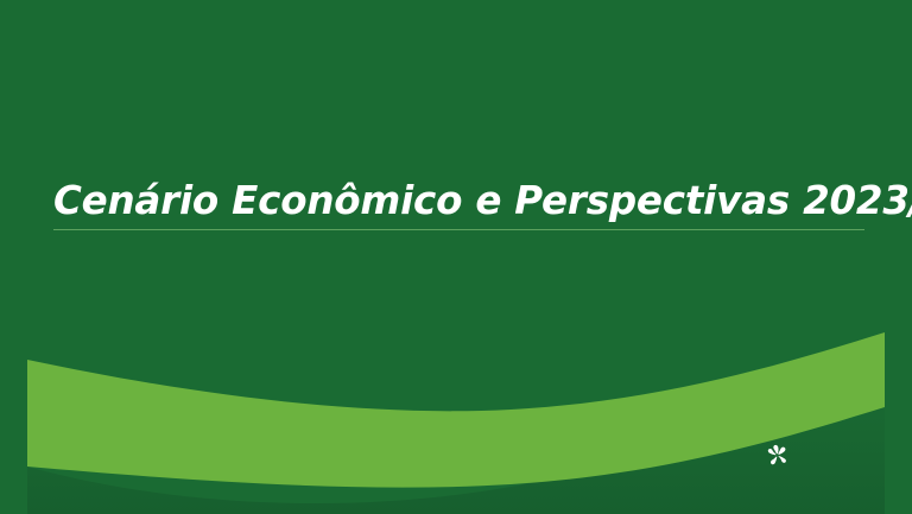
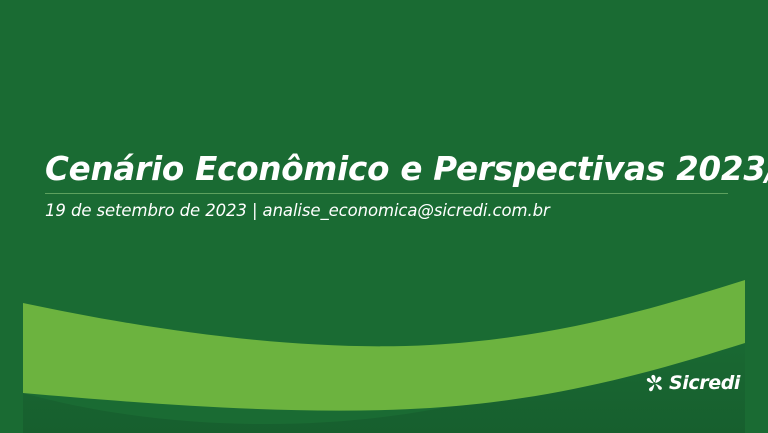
  Cenário Econômico e Perspectivas 2023
+ 19 de setembro de 2023 | analise_economica@sicredi.com.br
+ Sicredi
